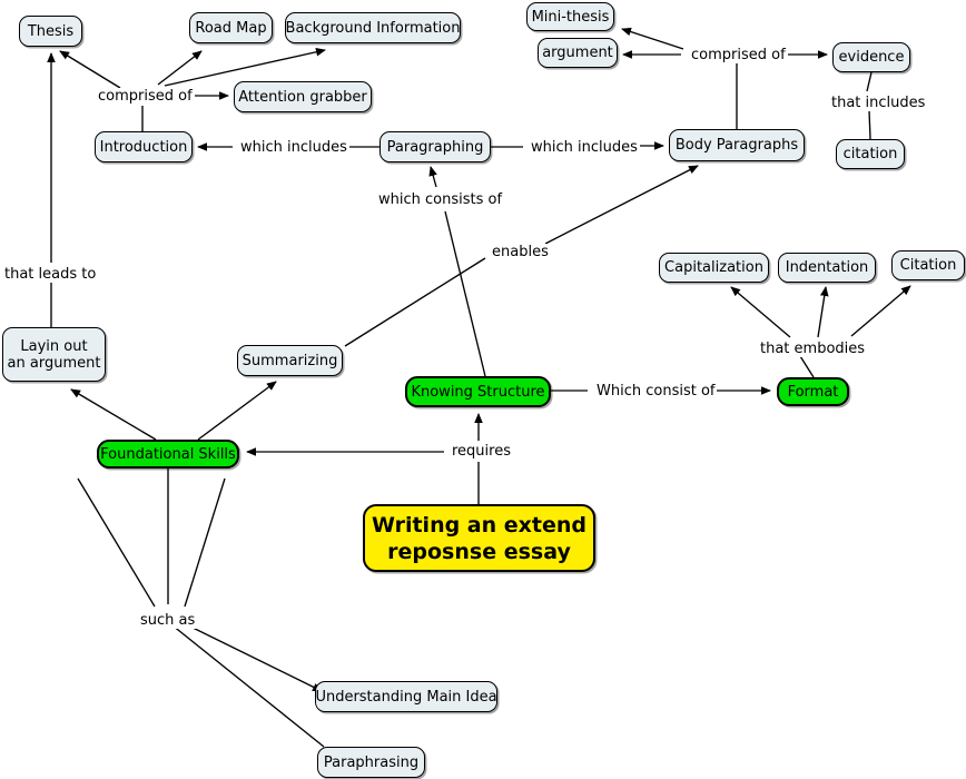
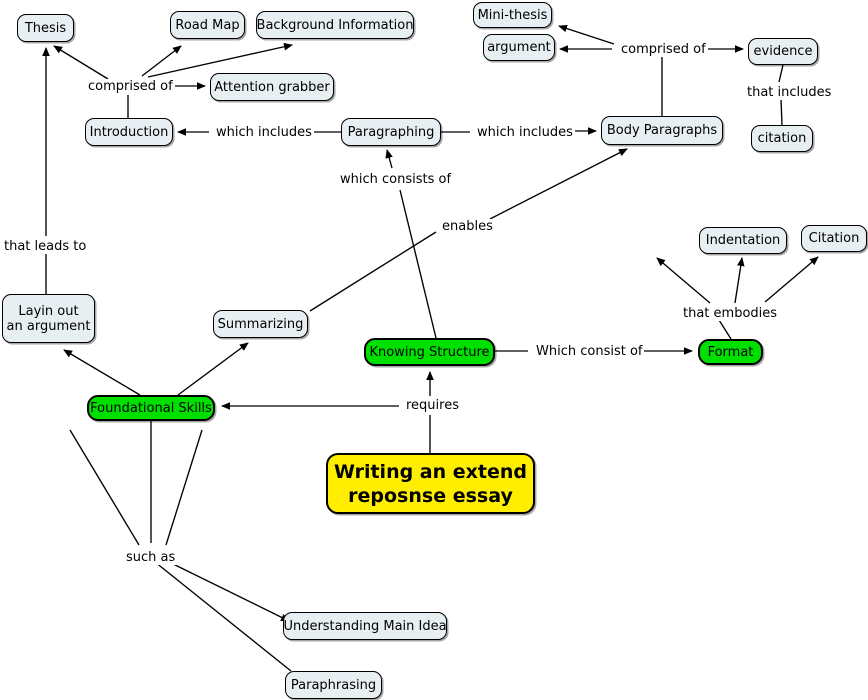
  Thesis
  Road Map
  Background Information
  Attention grabber
  Introduction
  Paragraphing
  Body Paragraphs
  Mini-thesis
  argument
  evidence
  citation
- Capitalization
  Indentation
  Citation
  Format
  Knowing Structure
  Summarizing
  Layin out
  an argument
  Foundational Skills
  Writing an extend
  reposnse essay
  Understanding Main Idea
  Paraphrasing
  comprised of
  which includes
  which includes
  comprised of
  that includes
  which consists of
  enables
  that embodies
  Which consist of
  that leads to
  requires
  such as
